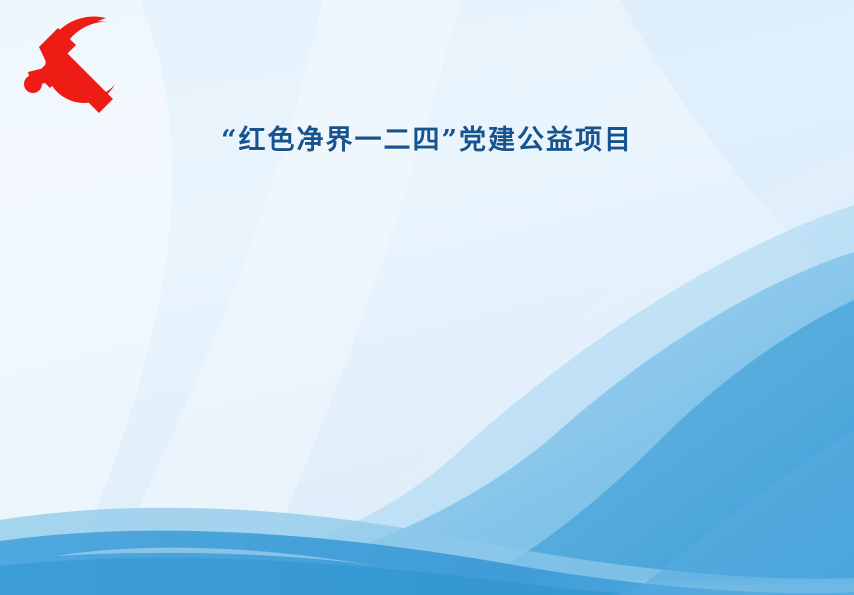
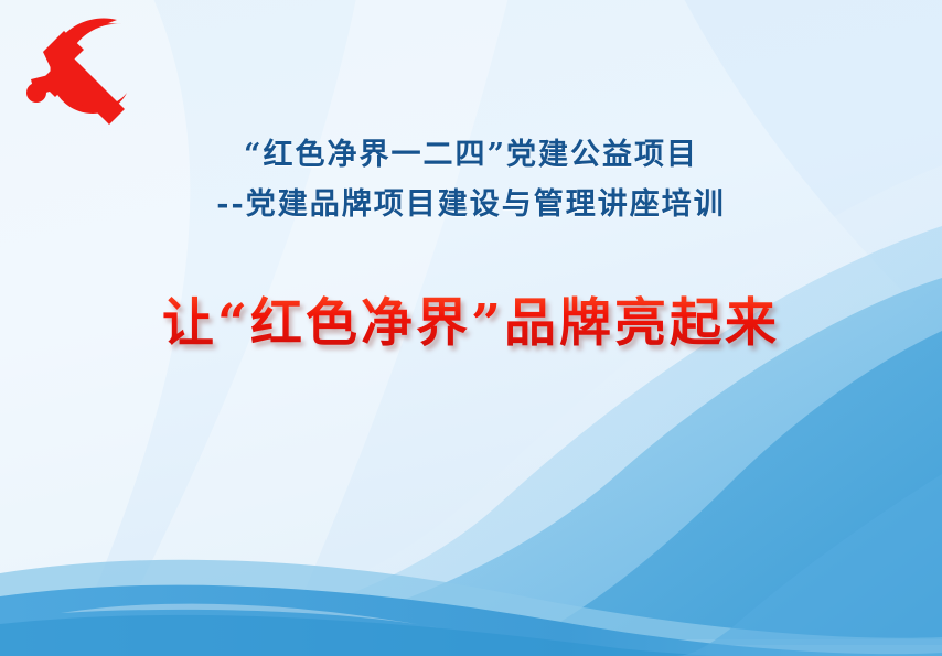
  “红色净界一二四”党建公益项目
+ --党建品牌项目建设与管理讲座培训
+ 让“红色净界”品牌亮起来
